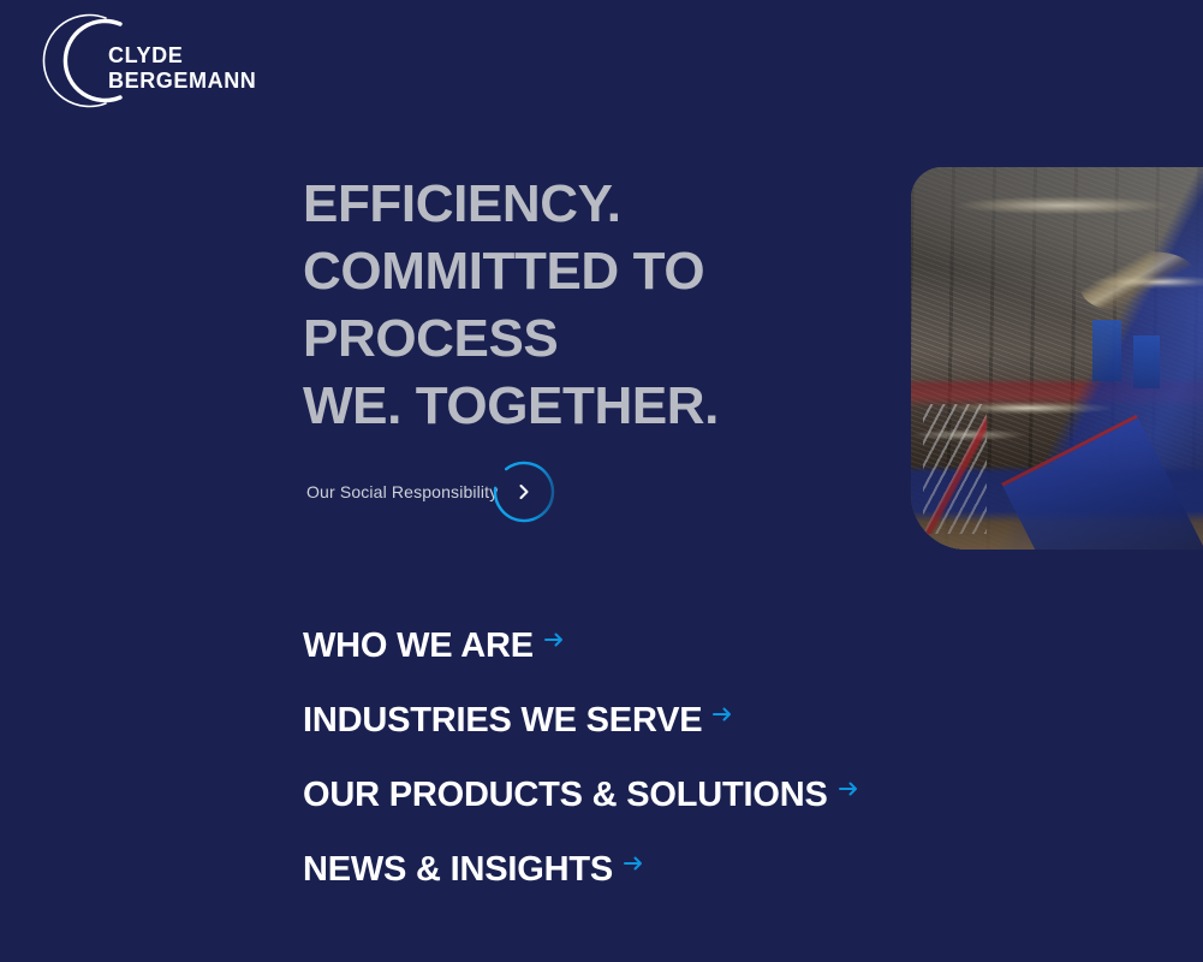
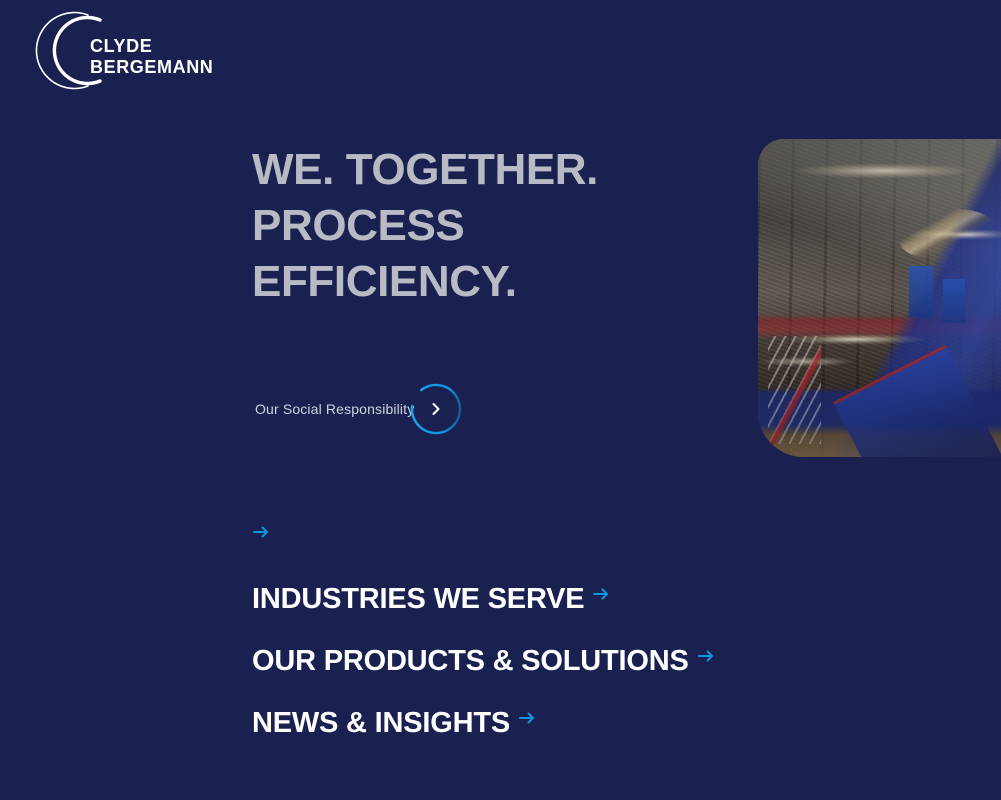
  CLYDE
  BERGEMANN
- EFFICIENCY.
+ WE. TOGETHER.
- COMMITTED TO
  PROCESS
- WE. TOGETHER.
+ EFFICIENCY.
  Our Social Responsibility
- WHO WE ARE
  INDUSTRIES WE SERVE
  OUR PRODUCTS & SOLUTIONS
  NEWS & INSIGHTS
